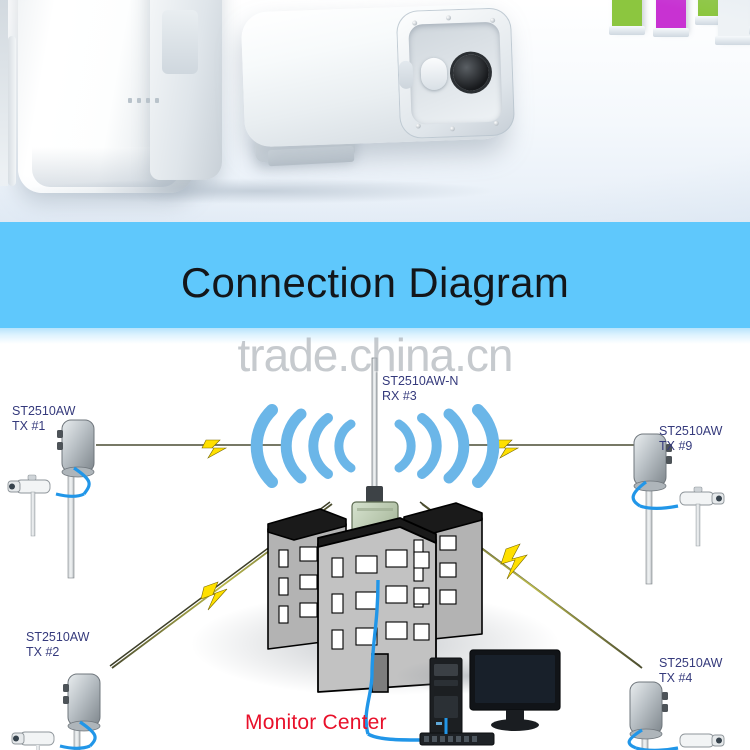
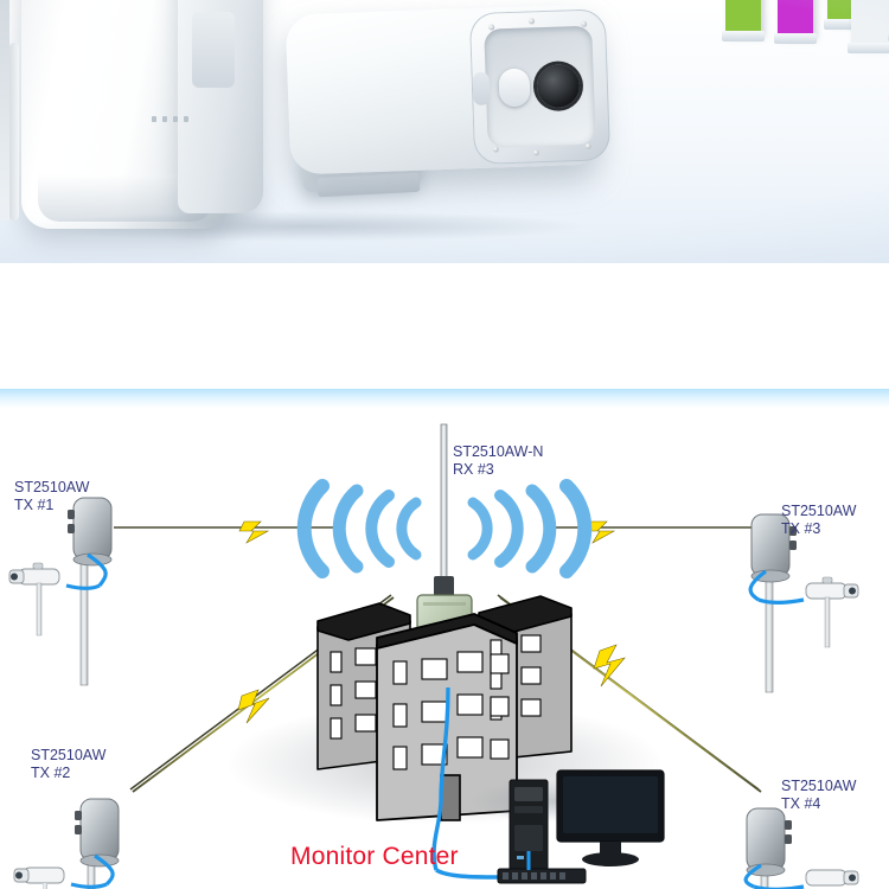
- Connection Diagram
- trade.china.cn
  ST2510AW TX #1
  ST2510AW TX #2
- ST2510AW TX #9
+ ST2510AW TX #3
  ST2510AW TX #4
  ST2510AW-N RX #3
  Monitor Center
